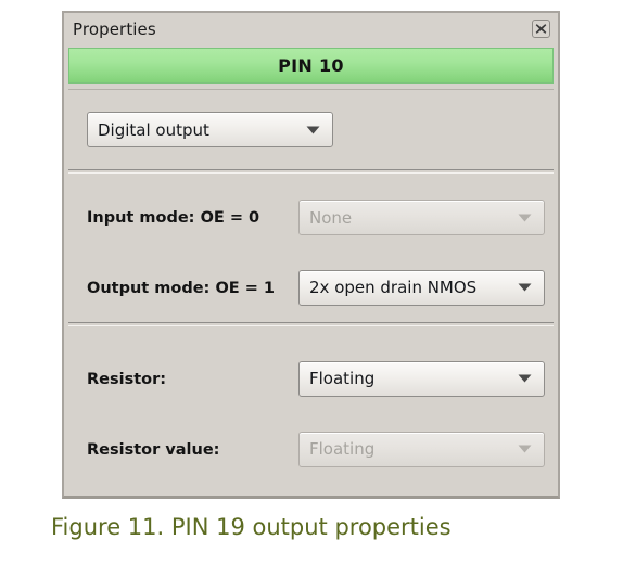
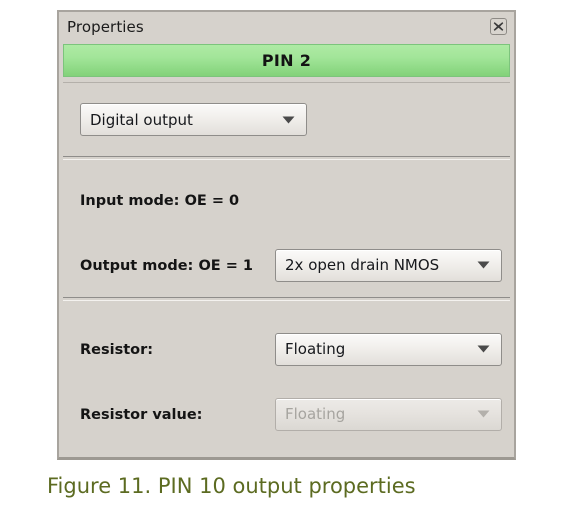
  Properties
- PIN 10
+ PIN 2
  Digital output
  Input mode: OE = 0
- None
  Output mode: OE = 1
  2x open drain NMOS
  Resistor:
  Floating
  Resistor value:
  Floating
- Figure 11. PIN 19 output properties
+ Figure 11. PIN 10 output properties
